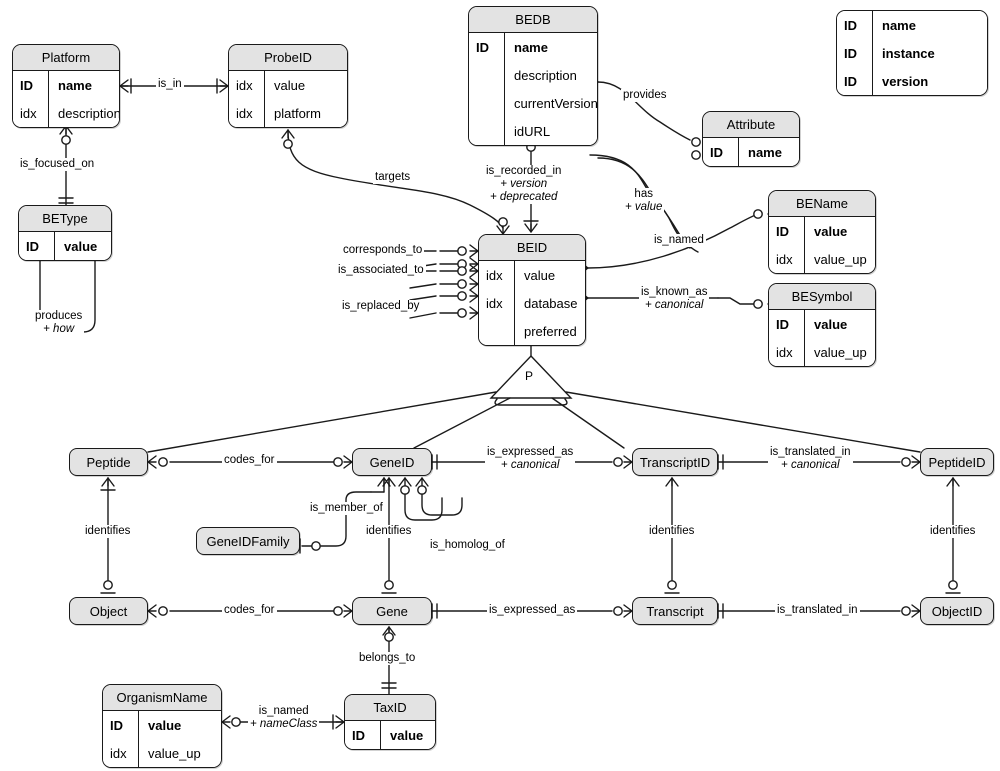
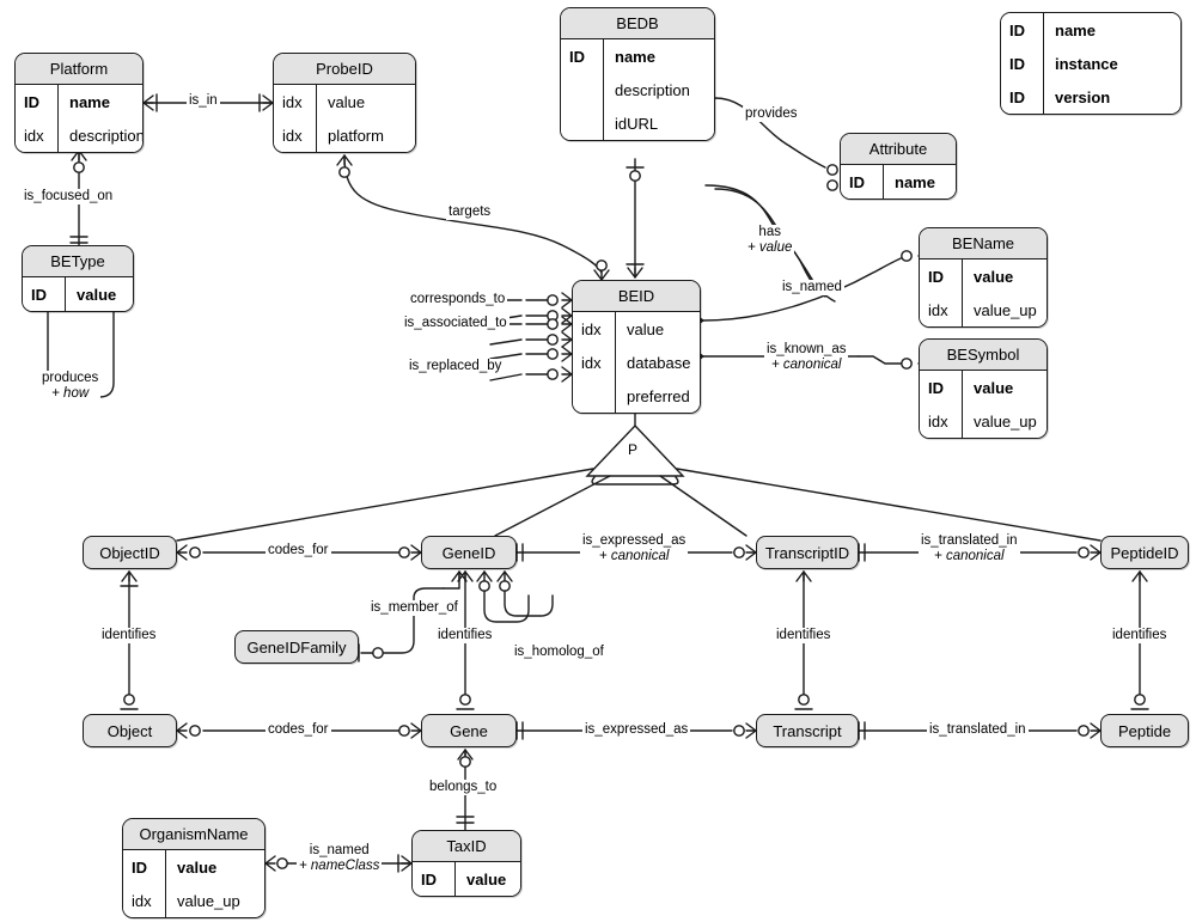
  Platform
  ID
  name
  idx
  description
  ProbeID
  idx
  value
  idx
  platform
  BEDB
  ID
  name
  description
- currentVersion
  idURL
  ID
  name
  ID
  instance
  ID
  version
  Attribute
  ID
  name
  BEType
  ID
  value
  BEID
  idx
  value
  idx
  database
  preferred
  BEName
  ID
  value
  idx
  value_up
  BESymbol
  ID
  value
  idx
  value_up
  OrganismName
  ID
  value
  idx
  value_up
  TaxID
  ID
  value
- Peptide
+ ObjectID
  GeneID
  TranscriptID
  PeptideID
  GeneIDFamily
  Object
  Gene
  Transcript
- ObjectID
+ Peptide
  P
  is_in
  is_focused_on
  targets
  provides
- is_recorded_in
- + version
- + deprecated
  has
  + value
  is_named
  is_known_as
  + canonical
  corresponds_to
  is_associated_to
  is_replaced_by
  produces
  + how
  codes_for
  is_expressed_as
  + canonical
  is_translated_in
  + canonical
  is_member_of
  is_homolog_of
  identifies
  identifies
  identifies
  identifies
  codes_for
  is_expressed_as
  is_translated_in
  belongs_to
  is_named
  + nameClass
